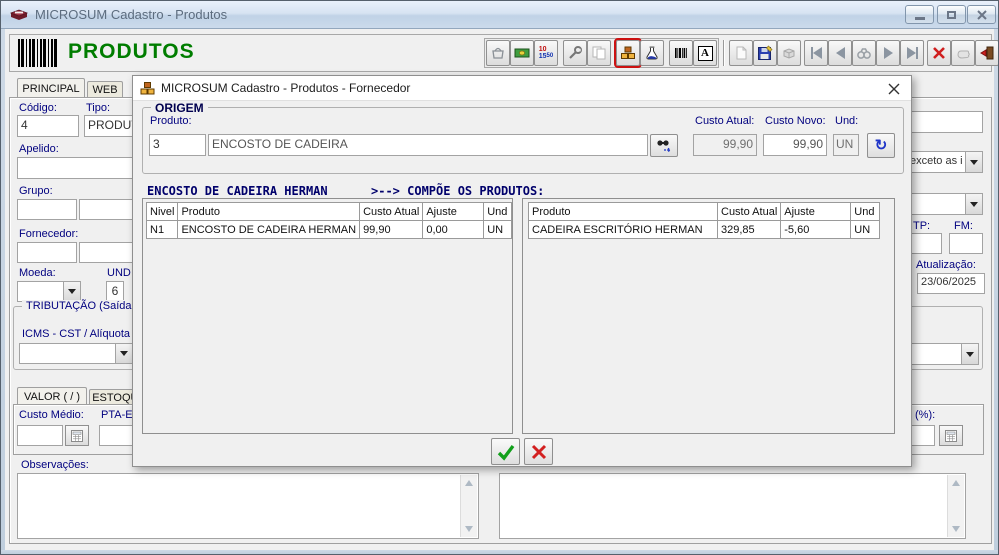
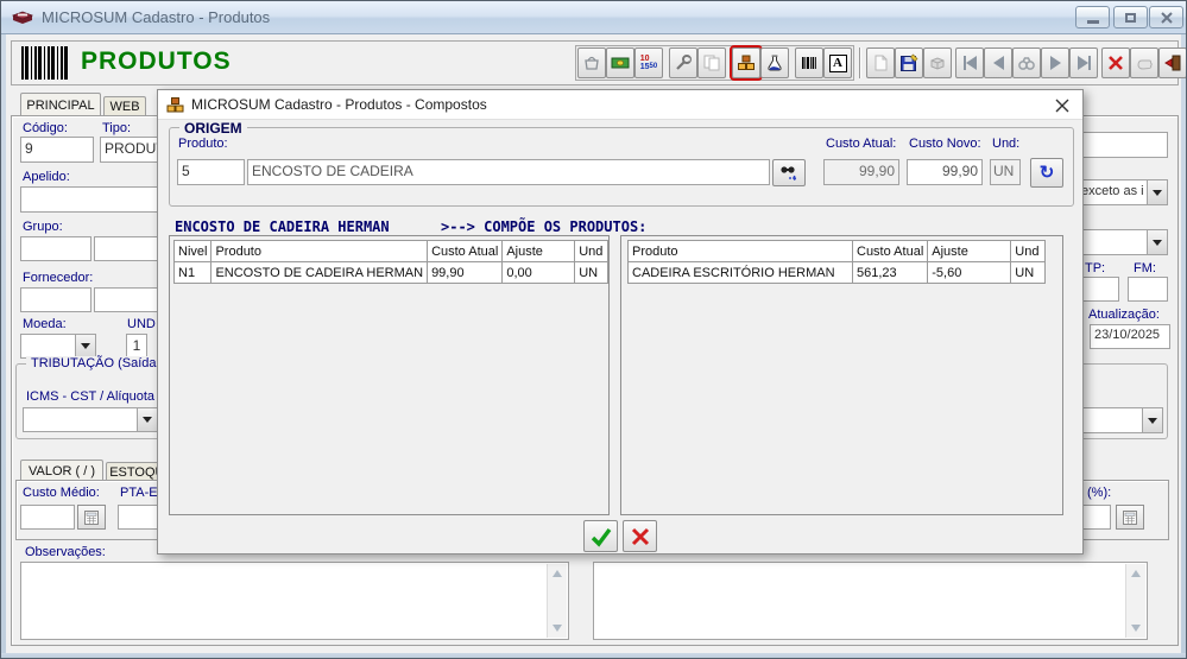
  MICROSUM Cadastro - Produtos
  PRODUTOS
  A
  PRINCIPAL
  WEB
  Código:
- 4
+ 9
  Tipo:
  PRODU
  Apelido:
  Grupo:
  Fornecedor:
  Moeda:
  UND
- 6
+ 1
  TRIBUTAÇÃO (Saída
  ICMS - CST / Alíquota
  VALOR ( / )
  ESTOQ
  Custo Médio:
  PTA-E
  exceto as i
  TP:
  FM:
  Atualização:
- 23/06/2025
+ 23/10/2025
  (%):
  Observações:
- MICROSUM Cadastro - Produtos - Fornecedor
+ MICROSUM Cadastro - Produtos - Compostos
  ORIGEM
  Produto:
- 3
+ 5
  ENCOSTO DE CADEIRA
  Custo Atual:
  99,90
  Custo Novo:
  99,90
  Und:
  UN
  ↻
  ENCOSTO DE CADEIRA HERMAN
  >--> COMPÕE OS PRODUTOS:
  Nivel	Produto	Custo Atual	Ajuste	Und
  N1	ENCOSTO DE CADEIRA HERMAN	99,90	0,00	UN
  Produto	Custo Atual	Ajuste	Und
- CADEIRA ESCRITÓRIO HERMAN	329,85	-5,60	UN
+ CADEIRA ESCRITÓRIO HERMAN	561,23	-5,60	UN
